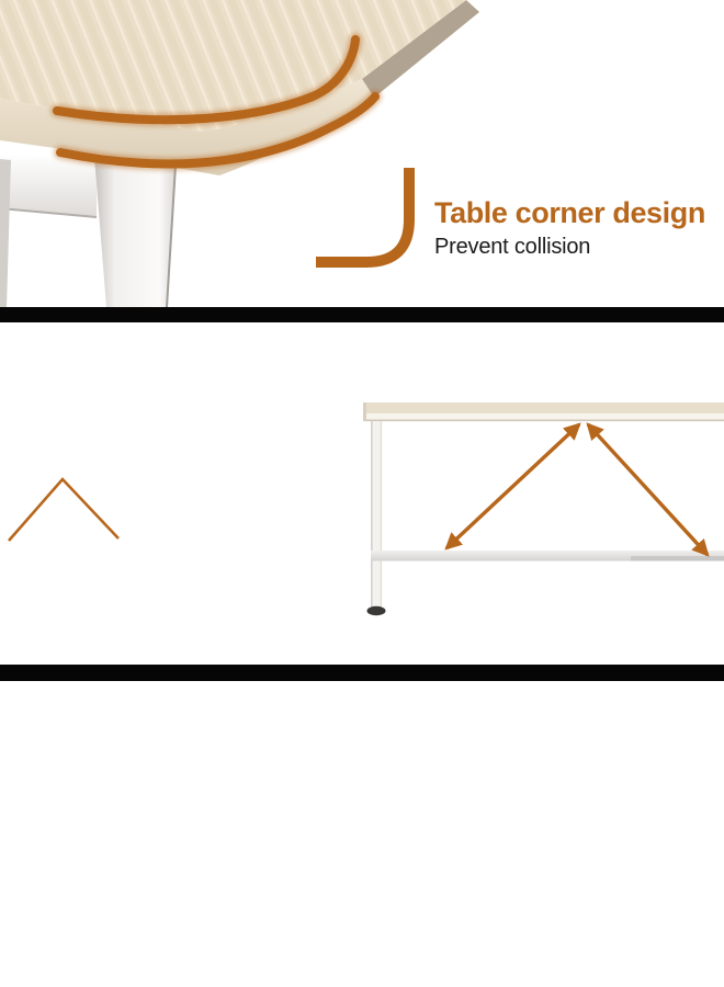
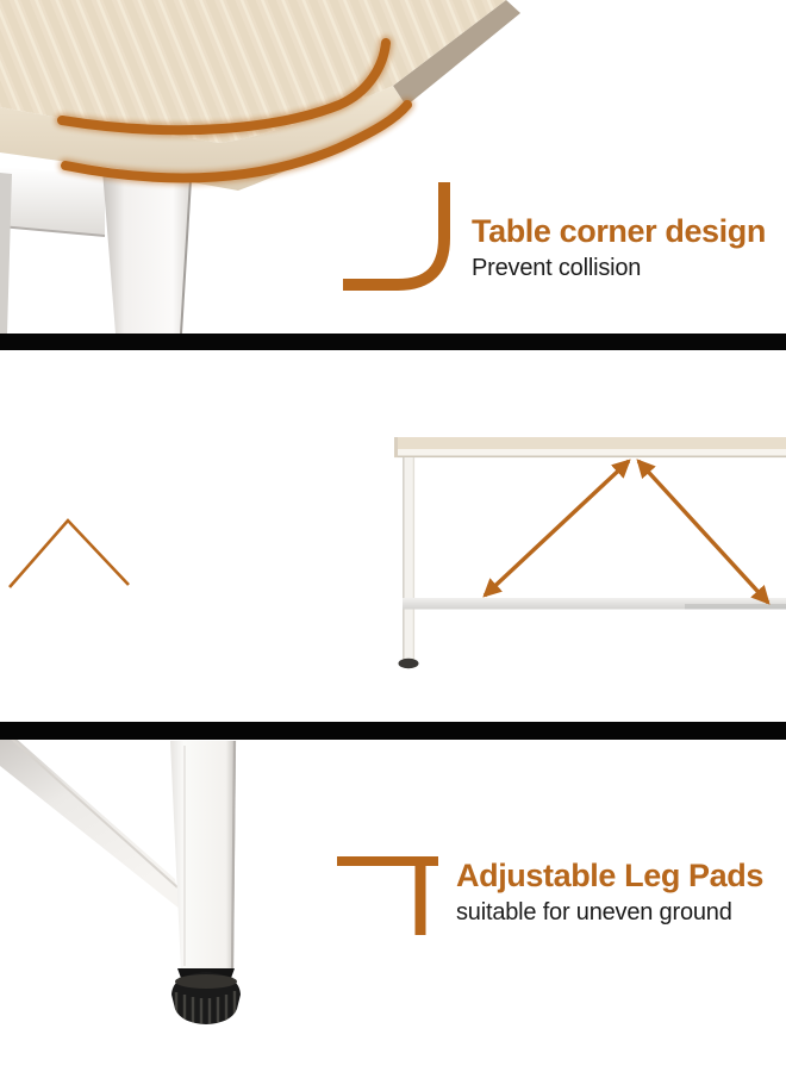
  Table corner design
  Prevent collision
+ Adjustable Leg Pads
+ suitable for uneven ground
